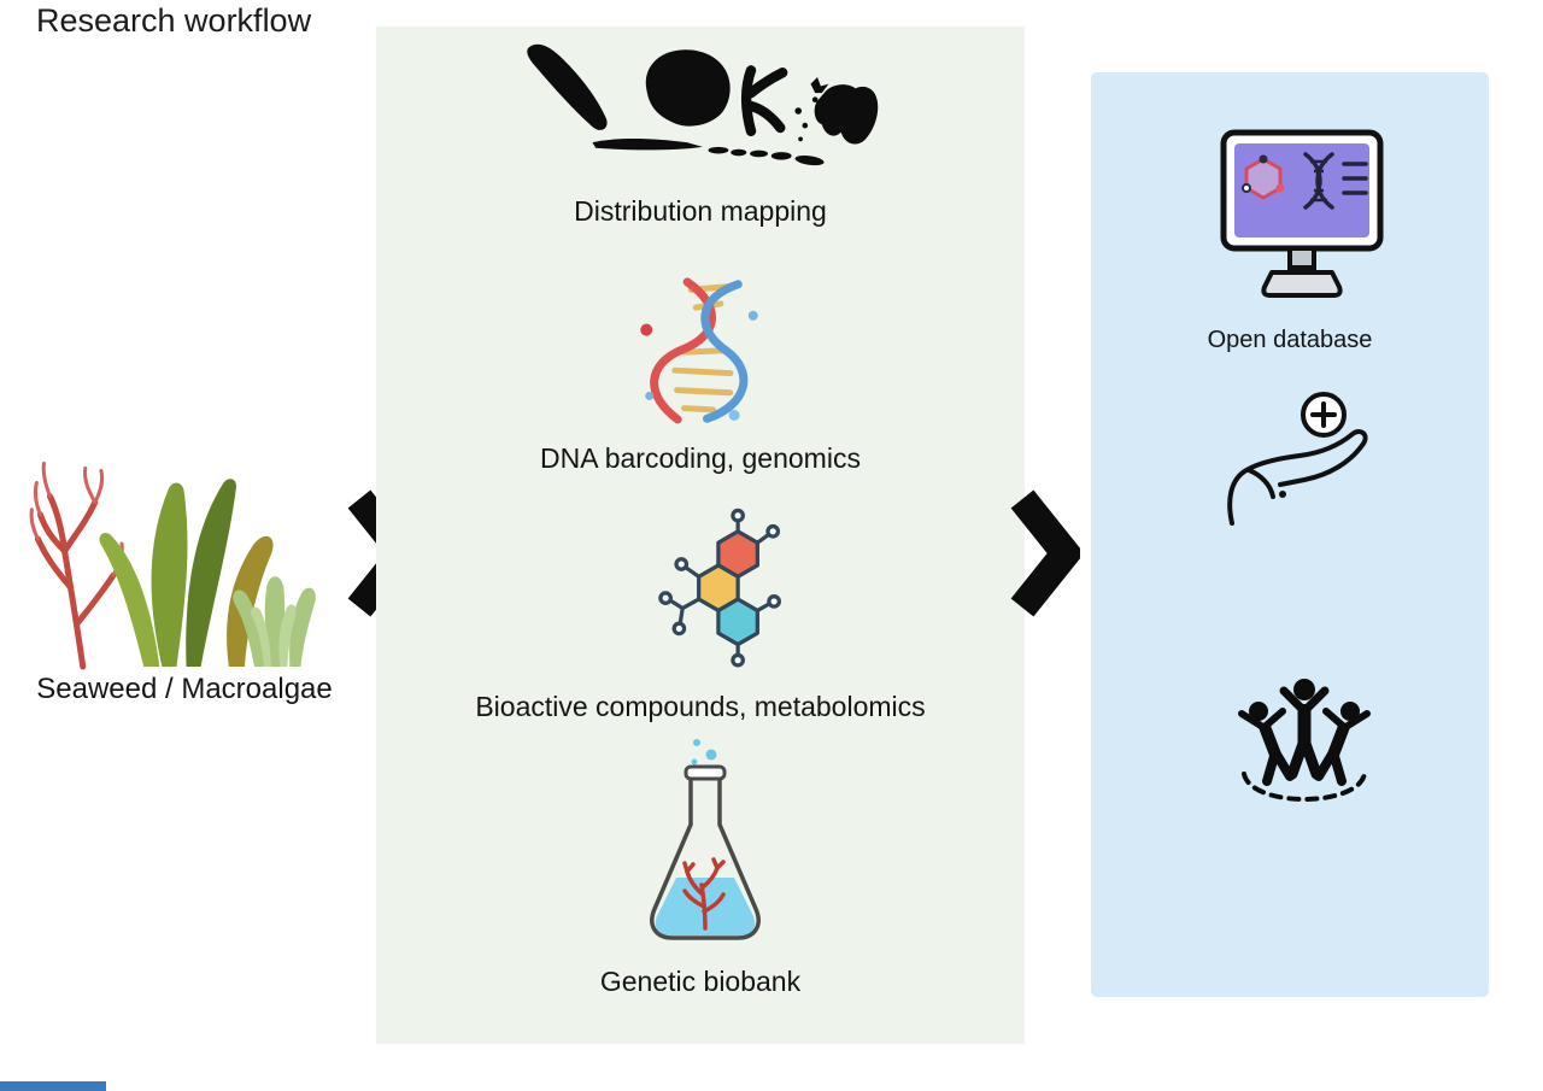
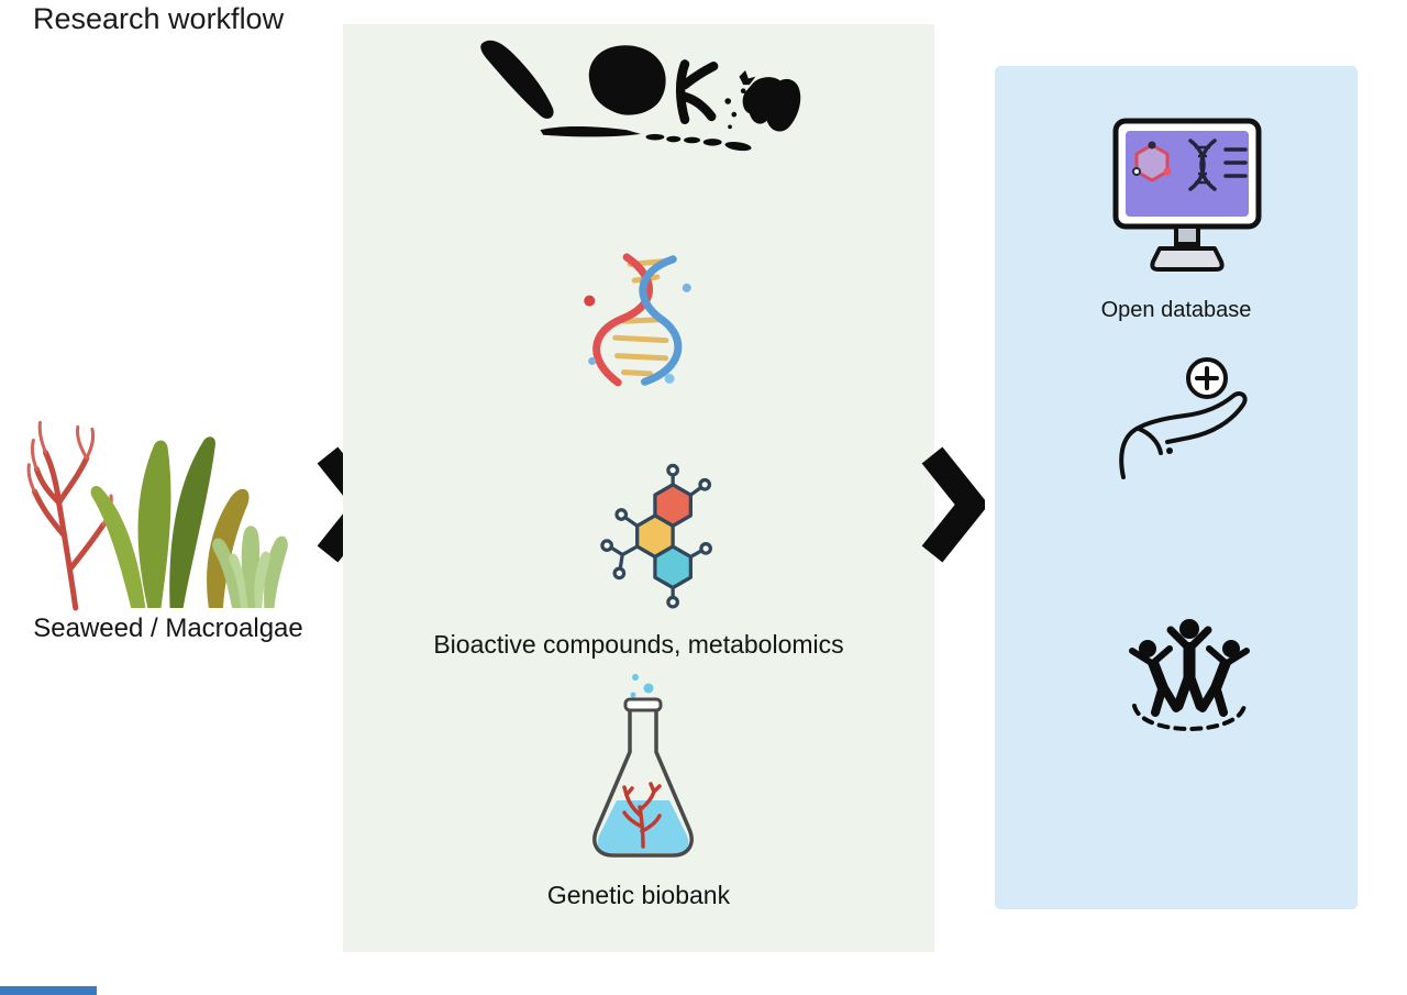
  Research workflow
  Seaweed / Macroalgae
- Distribution mapping
- DNA barcoding, genomics
  Bioactive compounds, metabolomics
  Genetic biobank
  Open database
